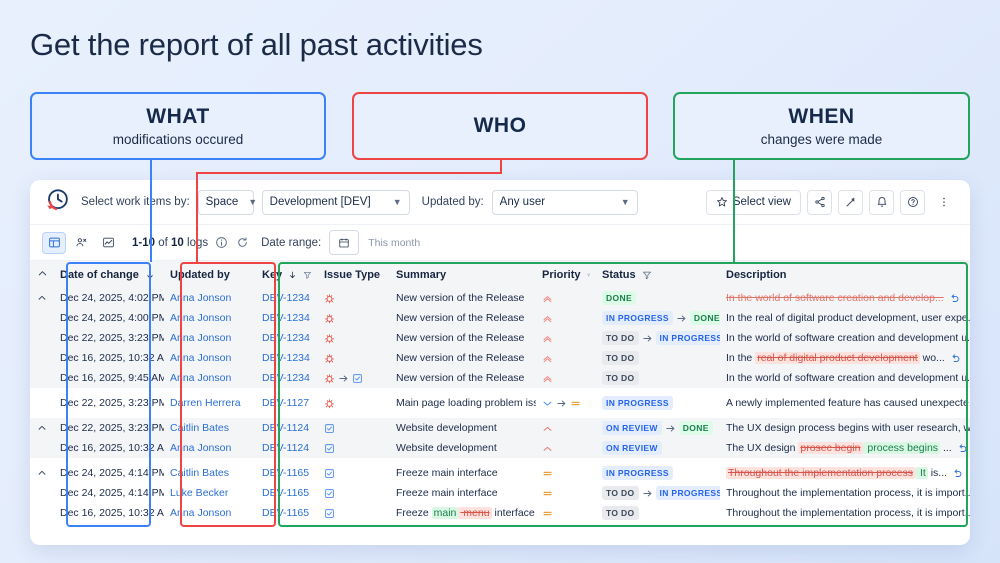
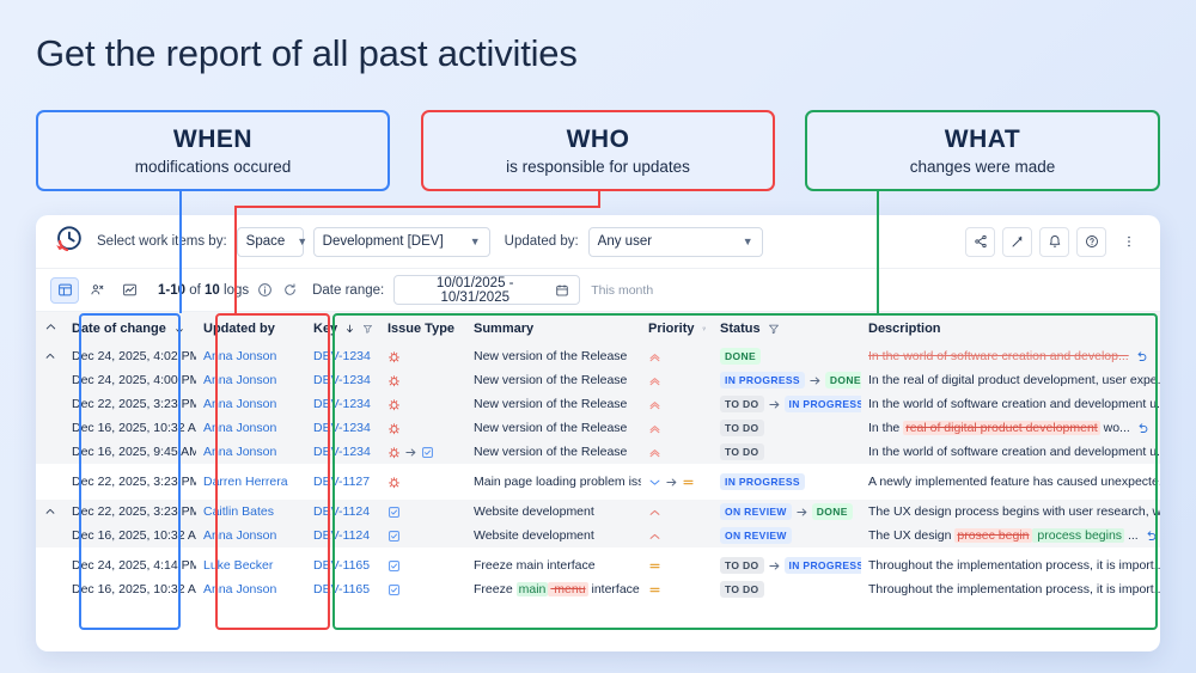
  Get the report of all past activities
- WHAT
+ WHEN
  modifications occured
  WHO
+ is responsible for updates
- WHEN
+ WHAT
  changes were made
  Select work items by:
  Space
  ▼
  Development [DEV]
  ▼
  Updated by:
  Any user
  ▼
- Select view
  1-10 of 10 logs
  Date range:
+ 10/01/2025 - 10/31/2025
  This month
  	Date of change	Updated by	Key	Issue Type	Summary	Priority	Status	Description
  	Dec 24, 2025, 4:02 PM	Anna Jonson	DEV-1234		New version of the Release		DONE	In the world of software creation and develop...
  	Dec 24, 2025, 4:00 PM	Anna Jonson	DEV-1234		New version of the Release		IN PROGRESS DONE	In the real of digital product development, user expe.
  	Dec 22, 2025, 3:23 PM	Anna Jonson	DEV-1234		New version of the Release		TO DO IN PROGRESS	In the world of software creation and development u.
  	Dec 16, 2025, 10:32 A	Anna Jonson	DEV-1234		New version of the Release		TO DO	In the real of digital product development wo...
  	Dec 16, 2025, 9:45 AM	Anna Jonson	DEV-1234		New version of the Release		TO DO	In the world of software creation and development u.
  	Dec 22, 2025, 3:23 PM	Darren Herrera	DEV-1127		Main page loading problem iss		IN PROGRESS	A newly implemented feature has caused unexpecte
  	Dec 22, 2025, 3:23 PM	Caitlin Bates	DEV-1124		Website development		ON REVIEW DONE	The UX design process begins with user research, w
  	Dec 16, 2025, 10:32 A	Anna Jonson	DEV-1124		Website development		ON REVIEW	The UX design prosec begin process begins ...
- 	Dec 24, 2025, 4:14 PM	Caitlin Bates	DEV-1165		Freeze main interface		IN PROGRESS	Throughout the implementation process It is...
  	Dec 24, 2025, 4:14 PM	Luke Becker	DEV-1165		Freeze main interface		TO DO IN PROGRESS	Throughout the implementation process, it is import..
  	Dec 16, 2025, 10:32 A	Anna Jonson	DEV-1165		Freeze main menu interface		TO DO	Throughout the implementation process, it is import..
